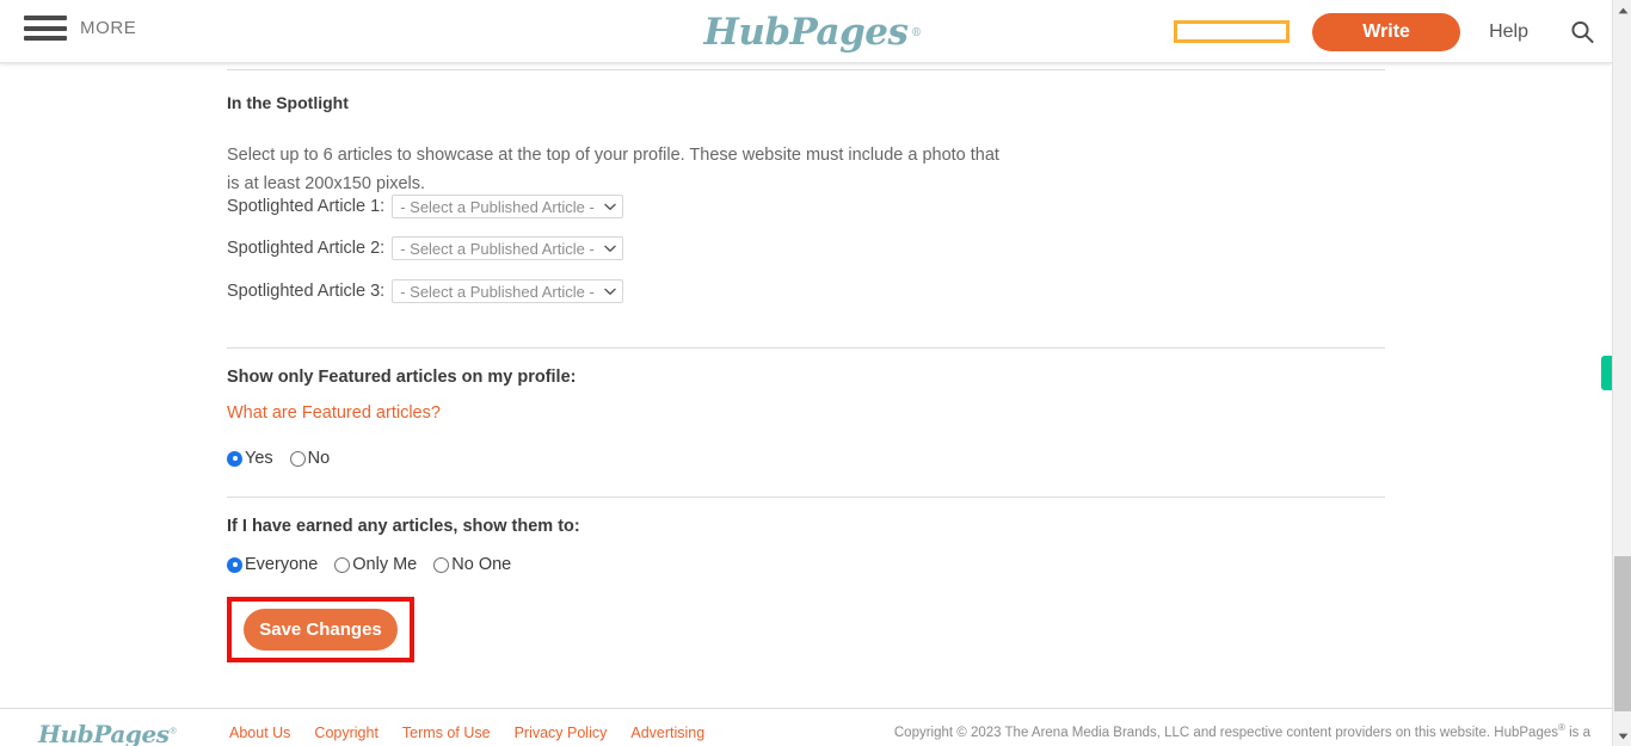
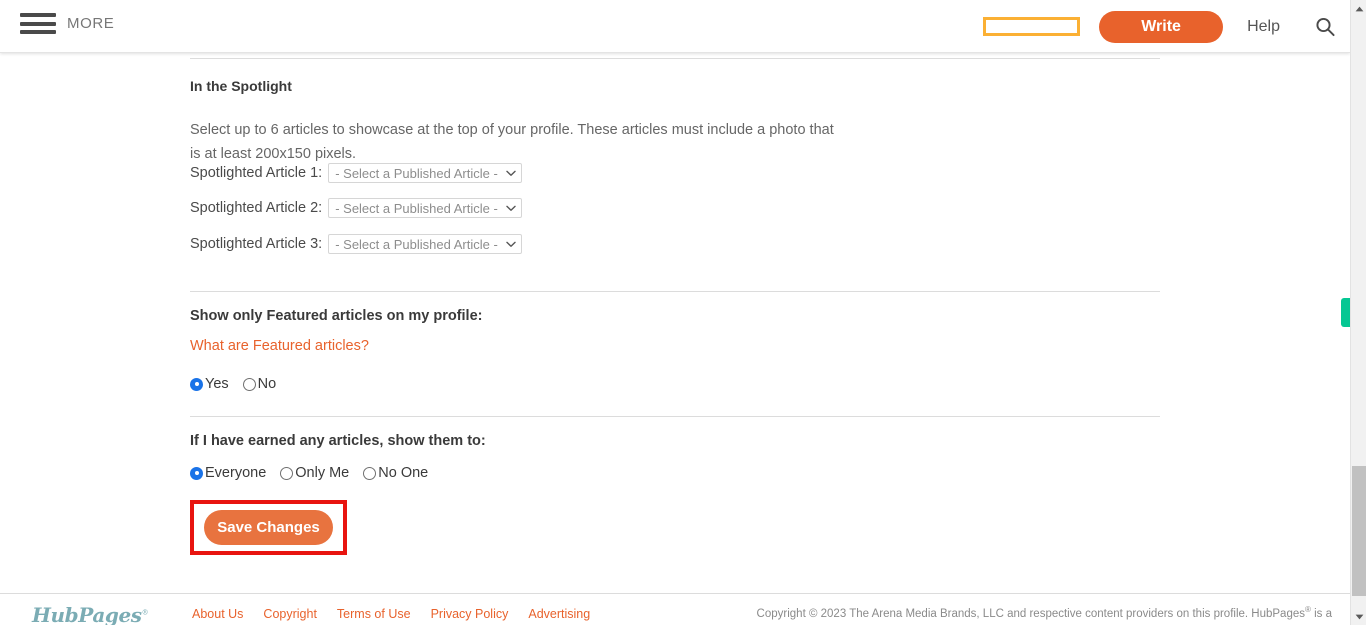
  MORE
- HubPages
- ®
  Write
  Help
  In the Spotlight
- Select up to 6 articles to showcase at the top of your profile. These website must include a photo that is at least 200x150 pixels.
+ Select up to 6 articles to showcase at the top of your profile. These articles must include a photo that is at least 200x150 pixels.
  Spotlighted Article 1:
  - Select a Published Article -
  Spotlighted Article 2:
  - Select a Published Article -
  Spotlighted Article 3:
  - Select a Published Article -
  Show only Featured articles on my profile:
  What are Featured articles?
  Yes
  No
  If I have earned any articles, show them to:
  Everyone
  Only Me
  No One
  Save Changes
  HubPages®
  About Us
  Copyright
  Terms of Use
  Privacy Policy
  Advertising
- Copyright © 2023 The Arena Media Brands, LLC and respective content providers on this website. HubPages® is a
+ Copyright © 2023 The Arena Media Brands, LLC and respective content providers on this profile. HubPages® is a
